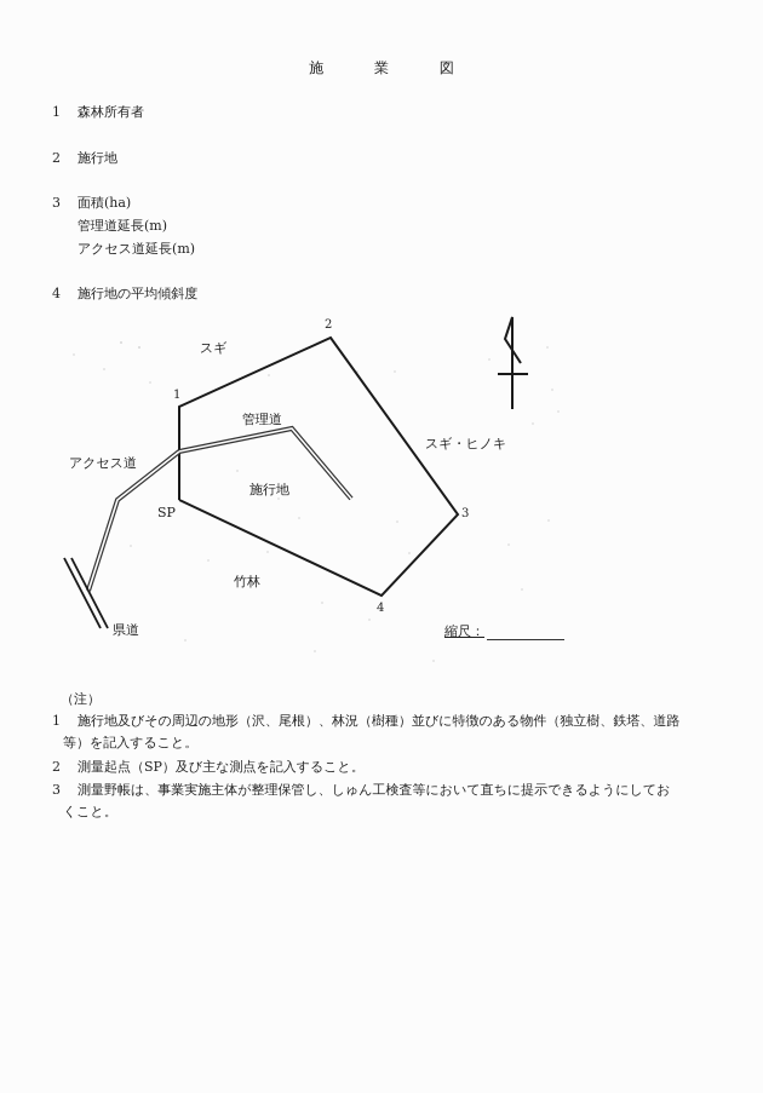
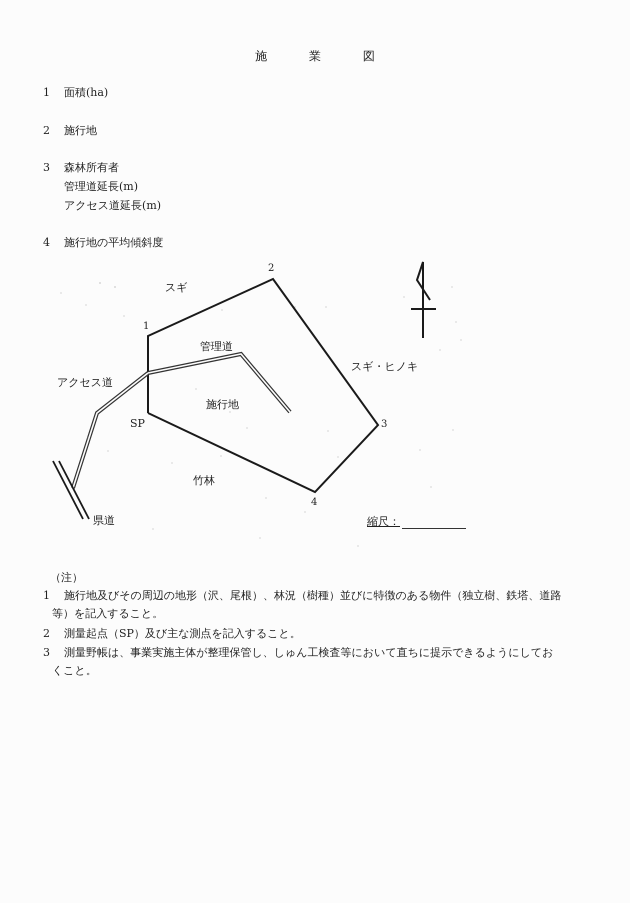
  施 業 図
- 1 森林所有者
+ 1 面積(ha)
  2 施行地
- 3 面積(ha)
+ 3 森林所有者
  管理道延長(m)
  アクセス道延長(m)
  4 施行地の平均傾斜度
  スギ
  スギ・ヒノキ
  管理道
  アクセス道
  施行地
  竹林
  県道
  SP
  1
  2
  3
  4
  縮尺：
  （注）
  1 施行地及びその周辺の地形（沢、尾根）、林況（樹種）並びに特徴のある物件（独立樹、鉄塔、道路
  等）を記入すること。
  2 測量起点（SP）及び主な測点を記入すること。
  3 測量野帳は、事業実施主体が整理保管し、しゅん工検査等において直ちに提示できるようにしてお
  くこと。
